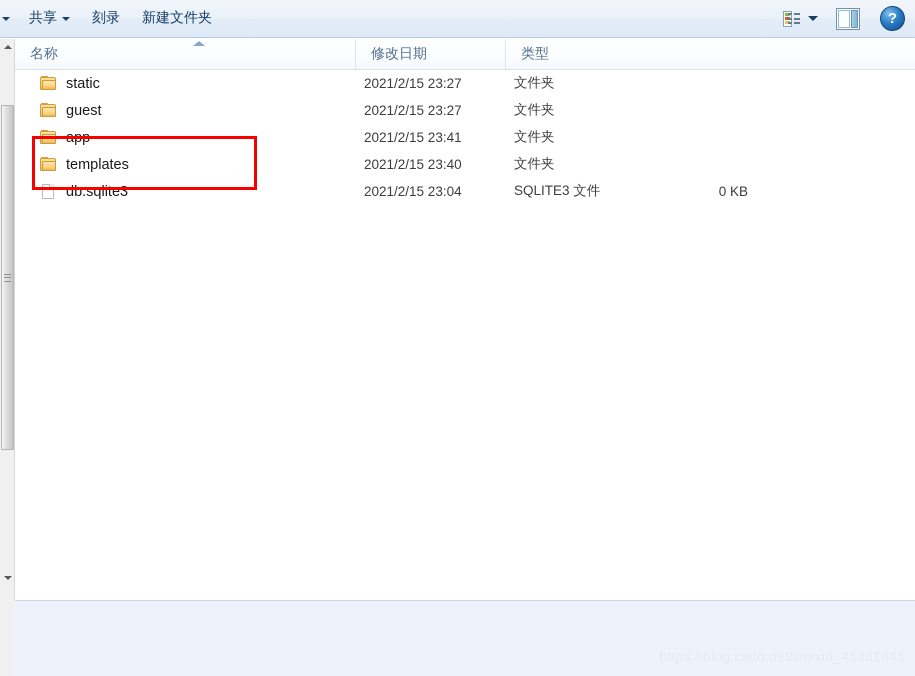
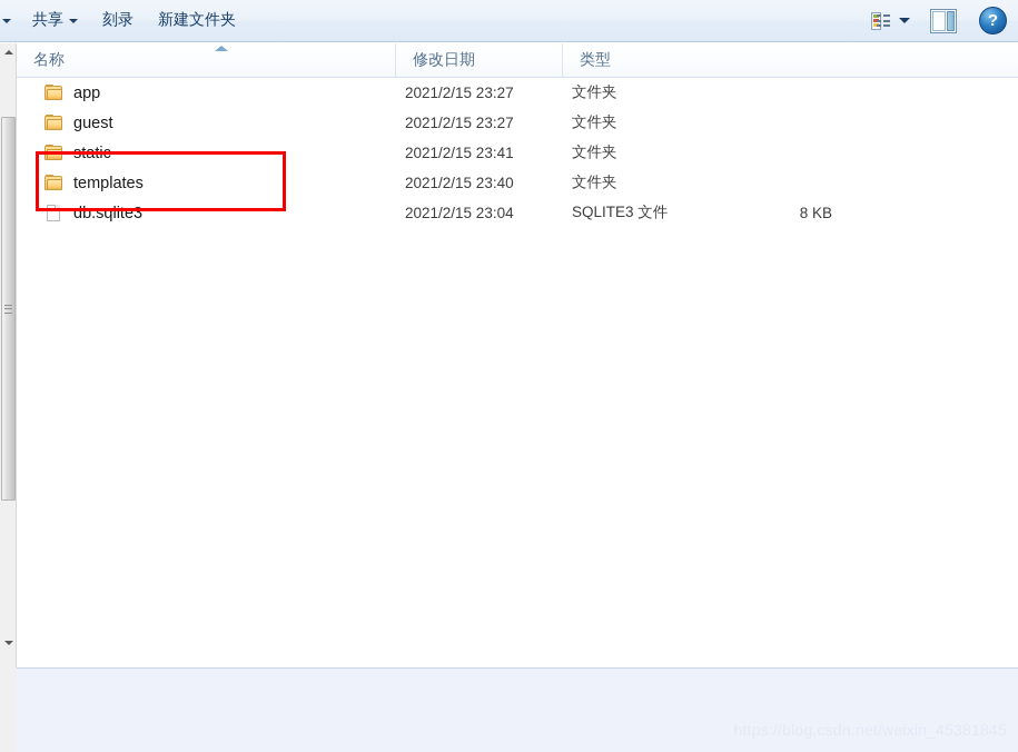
  共享
  刻录
  新建文件夹
  ?
  名称
  修改日期
  类型
- static
+ app
  2021/2/15 23:27
  文件夹
  guest
  2021/2/15 23:27
  文件夹
- app
+ static
  2021/2/15 23:41
  文件夹
  templates
  2021/2/15 23:40
  文件夹
  db.sqlite3
  2021/2/15 23:04
  SQLITE3 文件
- 0 KB
+ 8 KB
